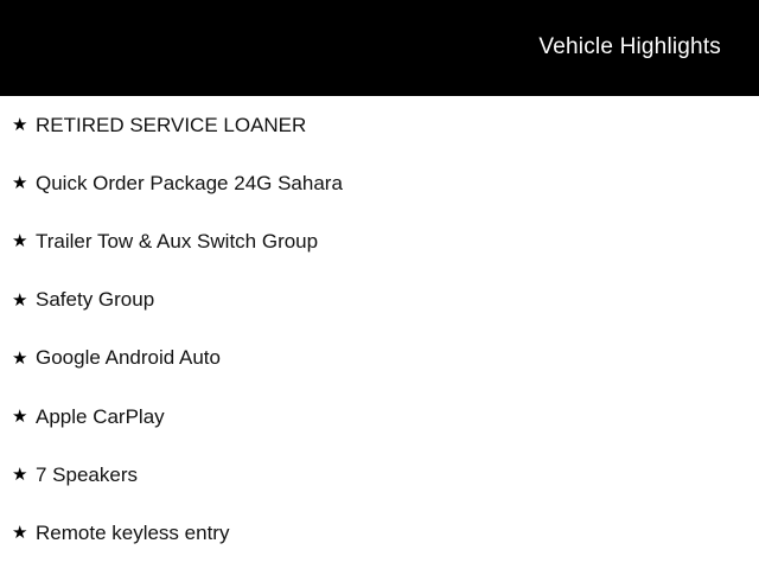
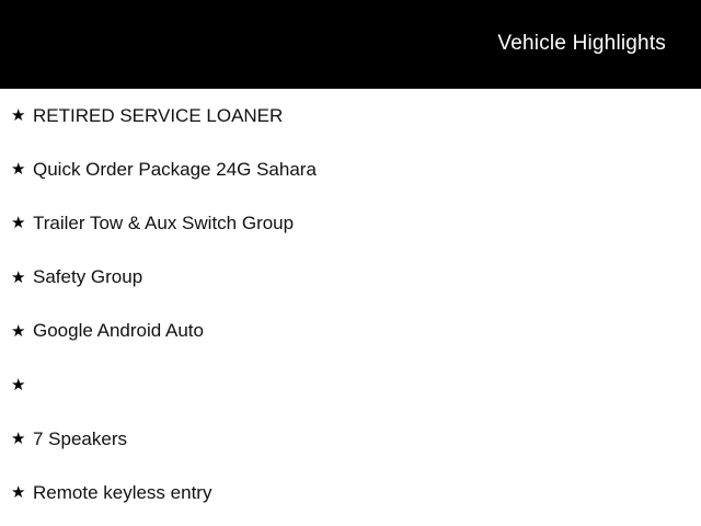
  Vehicle Highlights
  ★
  RETIRED SERVICE LOANER
  ★
  Quick Order Package 24G Sahara
  ★
  Trailer Tow & Aux Switch Group
  ★
  Safety Group
  ★
  Google Android Auto
  ★
- Apple CarPlay
  ★
  7 Speakers
  ★
  Remote keyless entry
